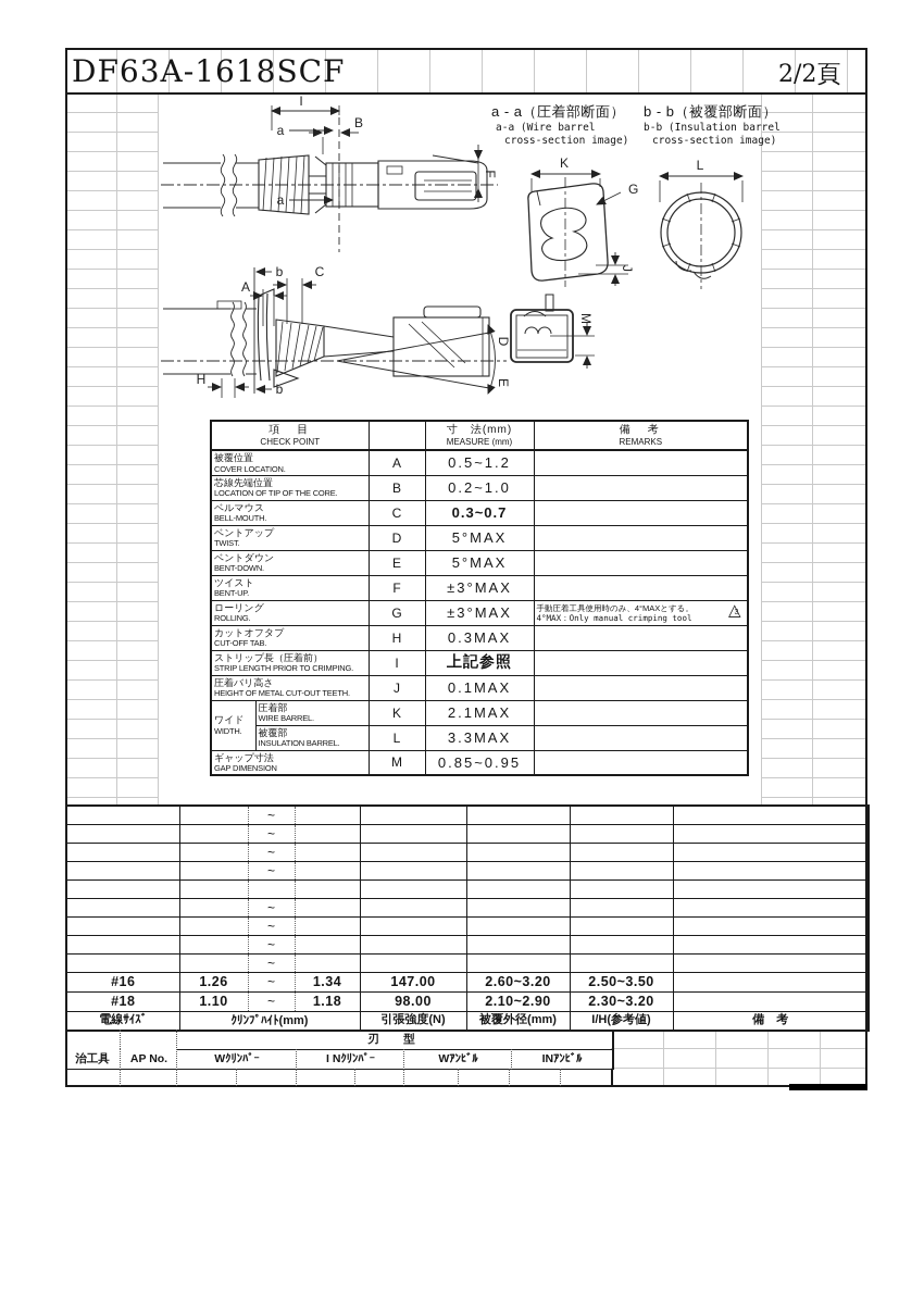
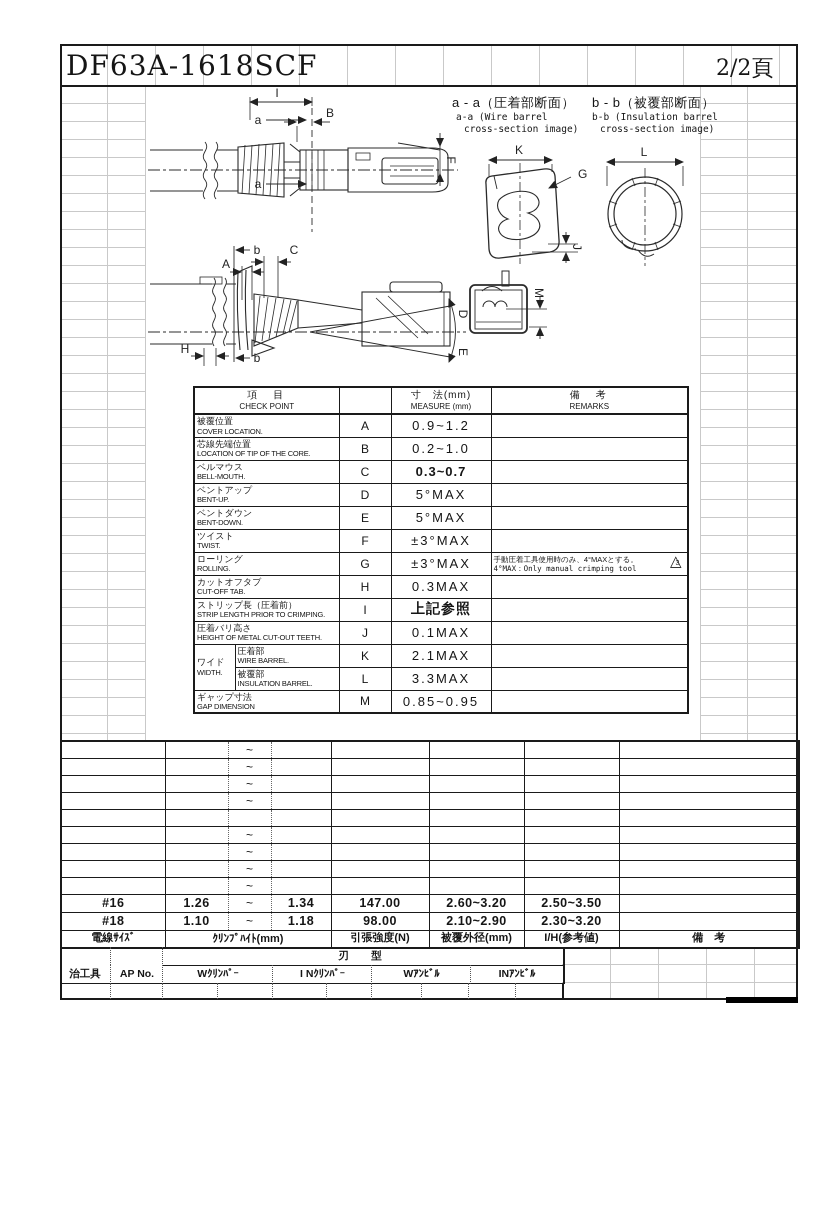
  DF63A-1618SCF
  2/2頁
  I
  a
  a
  B
  b
  b
  A
  C
  H
  K
  G
  L
  a - a（圧着部断面）
  a-a (Wire barrel
  cross-section image)
  b - b（被覆部断面）
  b-b (Insulation barrel
  cross-section image)
  項 目 CHECK POINT		寸 法(mm) MEASURE (mm)	備 考 REMARKS
- 被覆位置COVER LOCATION.	A	0.5~1.2
+ 被覆位置COVER LOCATION.	A	0.9~1.2
  芯線先端位置LOCATION OF TIP OF THE CORE.	B	0.2~1.0
  ベルマウスBELL-MOUTH.	C	0.3~0.7
- ベントアップTWIST.	D	5°MAX
+ ベントアップBENT-UP.	D	5°MAX
  ベントダウンBENT-DOWN.	E	5°MAX
- ツイストBENT-UP.	F	±3°MAX
+ ツイストTWIST.	F	±3°MAX
  ローリングROLLING.	G	±3°MAX	手動圧着工具使用時のみ、4°MAXとする。 4°MAX：Only manual crimping tool △
  カットオフタブCUT-OFF TAB.	H	0.3MAX
  ストリップ長（圧着前）STRIP LENGTH PRIOR TO CRIMPING.	I	上記参照
  圧着バリ高さHEIGHT OF METAL CUT-OUT TEETH.	J	0.1MAX
  ワイド WIDTH.	圧着部WIRE BARREL.	K	2.1MAX
  被覆部INSULATION BARREL.	L	3.3MAX
  ギャップ寸法GAP DIMENSION	M	0.85~0.95
  		~
  		~
  		~
  		~
  		~
  		~
  		~
  		~
  #16	1.26	~	1.34	147.00	2.60~3.20	2.50~3.50
  #18	1.10	~	1.18	98.00	2.10~2.90	2.30~3.20
  電線ｻｲｽﾞ	ｸﾘﾝﾌﾟﾊｲﾄ(mm)	引張強度(N)	被覆外径(mm)	I/H(参考値)	備 考
  刃 型
  治工具
  AP No.
  Wｸﾘﾝﾊﾟｰ
  I Nｸﾘﾝﾊﾟｰ
  Wｱﾝﾋﾞﾙ
  INｱﾝﾋﾞﾙ
